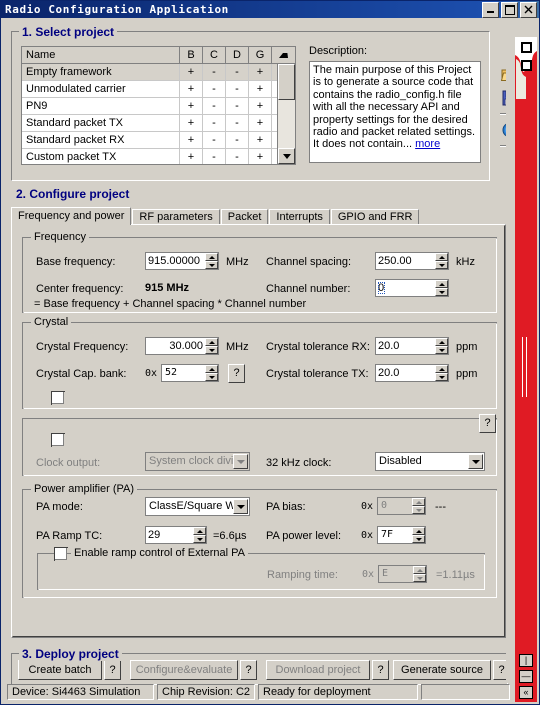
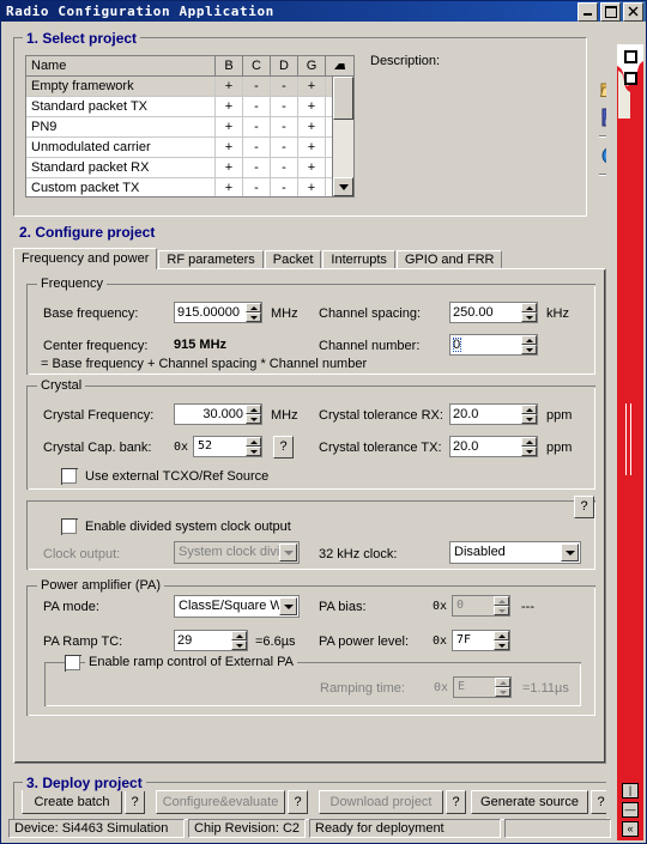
  Radio Configuration Application
  1. Select project
  Name
  B
  C
  D
  G
  Empty framework
  +
  -
  -
  +
- Unmodulated carrier
+ Standard packet TX
  +
  -
  -
  +
  PN9
  +
  -
  -
  +
- Standard packet TX
+ Unmodulated carrier
  +
  -
  -
  +
  Standard packet RX
  +
  -
  -
  +
  Custom packet TX
  +
  -
  -
  +
  Description:
- The main purpose of this Project is to generate a source code that contains the radio_config.h file with all the necessary API and property settings for the desired radio and packet related settings. It does not contain... more
  2. Configure project
  Frequency and power
  RF parameters
  Packet
  Interrupts
  GPIO and FRR
  Frequency
  Base frequency:
  915.00000
  MHz
  Channel spacing:
  250.00
  kHz
  Center frequency:
  915 MHz
  Channel number:
  0
  = Base frequency + Channel spacing * Channel number
  Crystal
  Crystal Frequency:
  30.000
  MHz
  Crystal tolerance RX:
  20.0
  ppm
  Crystal Cap. bank:
  0x
  52
  ?
  Crystal tolerance TX:
  20.0
  ppm
+ Use external TCXO/Ref Source
  ?
+ Enable divided system clock output
  Clock output:
  System clock div
  32 kHz clock:
  Disabled
  Power amplifier (PA)
  PA mode:
  ClassE/Square W
  PA bias:
  0x
  0
  ---
  PA Ramp TC:
  29
  =6.6µs
  PA power level:
  0x
  7F
  Enable ramp control of External PA
  Ramping time:
  0x
  E
  =1.11µs
  3. Deploy project
  Create batch
  ?
  Configure&evaluate
  ?
  Download project
  ?
  Generate source
  ?
  Device: Si4463 Simulation
  Chip Revision: C2
  Ready for deployment
  |
  —
  «
